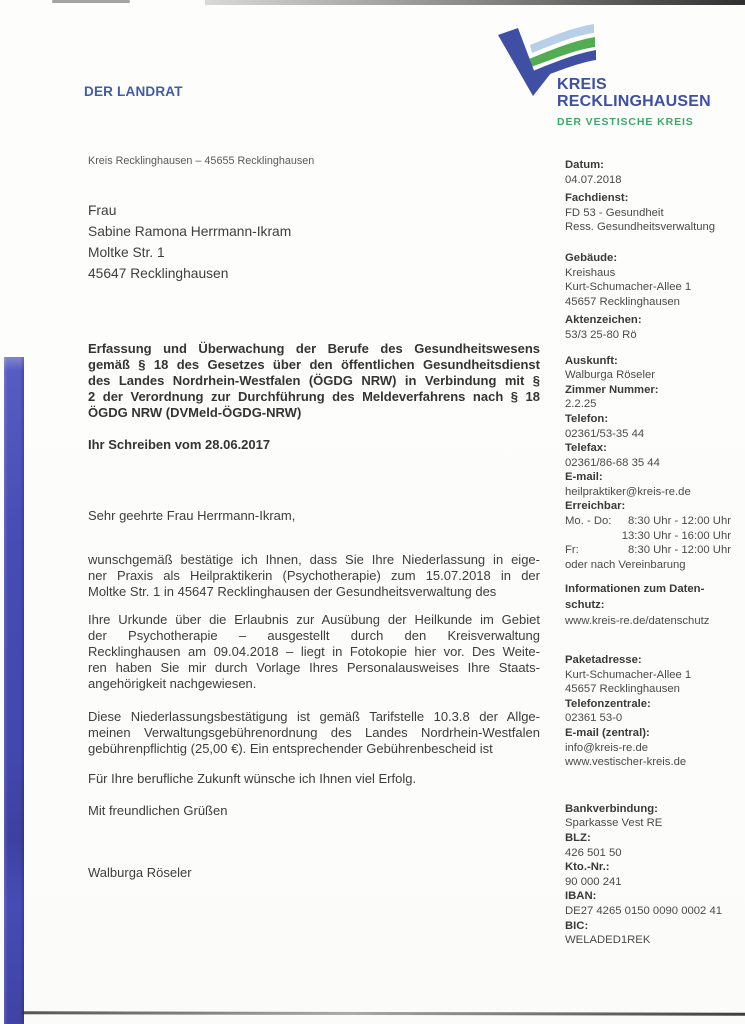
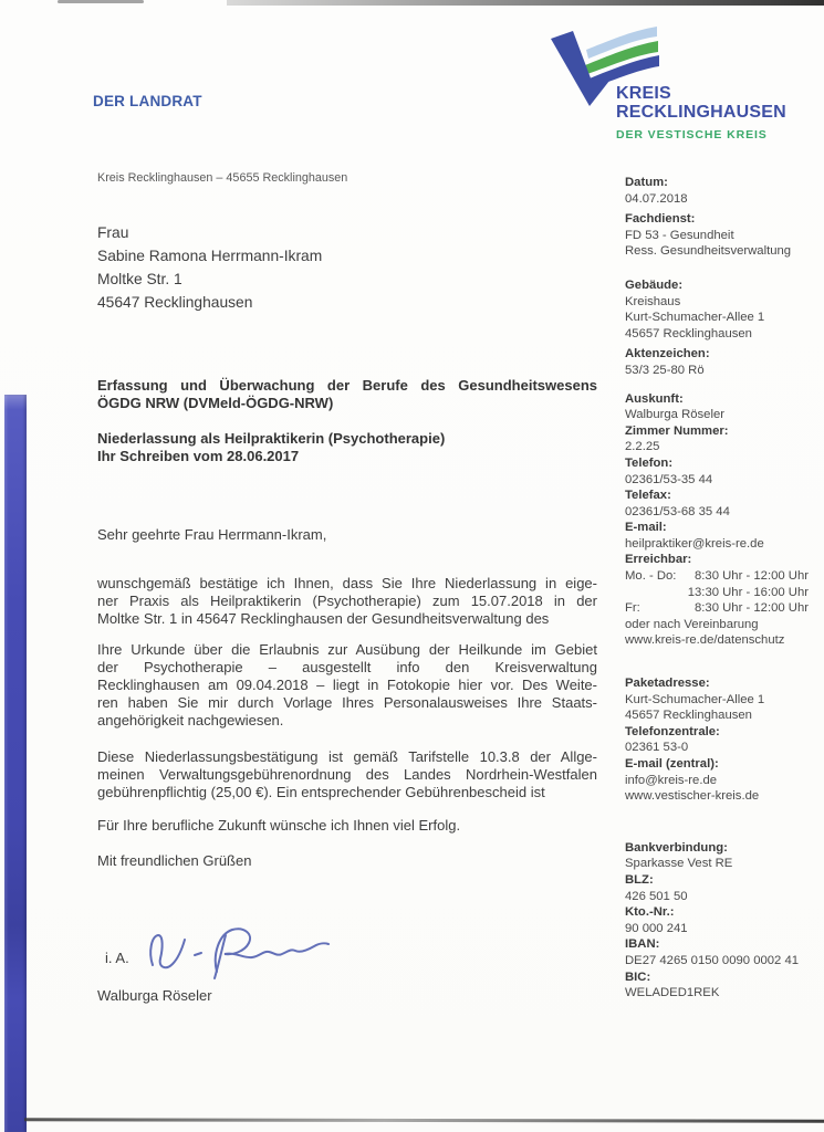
  DER LANDRAT
  KREIS
  RECKLINGHAUSEN
  DER VESTISCHE KREIS
  Kreis Recklinghausen – 45655 Recklinghausen
  Frau
  Sabine Ramona Herrmann-Ikram
  Moltke Str. 1
  45647 Recklinghausen
  Erfassung und Überwachung der Berufe des Gesundheitswesens
- gemäß § 18 des Gesetzes über den öffentlichen Gesundheitsdienst
- des Landes Nordrhein-Westfalen (ÖGDG NRW) in Verbindung mit §
- 2 der Verordnung zur Durchführung des Meldeverfahrens nach § 18
  ÖGDG NRW (DVMeld-ÖGDG-NRW)
+ Niederlassung als Heilpraktikerin (Psychotherapie)
  Ihr Schreiben vom 28.06.2017
  Sehr geehrte Frau Herrmann-Ikram,
  wunschgemäß bestätige ich Ihnen, dass Sie Ihre Niederlassung in eige-
  ner Praxis als Heilpraktikerin (Psychotherapie) zum 15.07.2018 in der
  Moltke Str. 1 in 45647 Recklinghausen der Gesundheitsverwaltung des
  Ihre Urkunde über die Erlaubnis zur Ausübung der Heilkunde im Gebiet
- der Psychotherapie – ausgestellt durch den Kreisverwaltung
+ der Psychotherapie – ausgestellt info den Kreisverwaltung
  Recklinghausen am 09.04.2018 – liegt in Fotokopie hier vor. Des Weite-
  ren haben Sie mir durch Vorlage Ihres Personalausweises Ihre Staats-
  angehörigkeit nachgewiesen.
  Diese Niederlassungsbestätigung ist gemäß Tarifstelle 10.3.8 der Allge-
  meinen Verwaltungsgebührenordnung des Landes Nordrhein-Westfalen
  gebührenpflichtig (25,00 €). Ein entsprechender Gebührenbescheid ist
  Für Ihre berufliche Zukunft wünsche ich Ihnen viel Erfolg.
  Mit freundlichen Grüßen
+ i. A.
  Walburga Röseler
  Datum:
  04.07.2018
  Fachdienst:
  FD 53 - Gesundheit
  Ress. Gesundheitsverwaltung
  Gebäude:
  Kreishaus
  Kurt-Schumacher-Allee 1
  45657 Recklinghausen
  Aktenzeichen:
  53/3 25-80 Rö
  Auskunft:
  Walburga Röseler
  Zimmer Nummer:
  2.2.25
  Telefon:
  02361/53-35 44
  Telefax:
- 02361/86-68 35 44
+ 02361/53-68 35 44
  E-mail:
  heilpraktiker@kreis-re.de
  Erreichbar:
  Mo. - Do:
  8:30 Uhr - 12:00 Uhr
  13:30 Uhr - 16:00 Uhr
  Fr:
  8:30 Uhr - 12:00 Uhr
  oder nach Vereinbarung
- Informationen zum Daten-
- schutz:
  www.kreis-re.de/datenschutz
  Paketadresse:
  Kurt-Schumacher-Allee 1
  45657 Recklinghausen
  Telefonzentrale:
  02361 53-0
  E-mail (zentral):
  info@kreis-re.de
  www.vestischer-kreis.de
  Bankverbindung:
  Sparkasse Vest RE
  BLZ:
  426 501 50
  Kto.-Nr.:
  90 000 241
  IBAN:
  DE27 4265 0150 0090 0002 41
  BIC:
  WELADED1REK
